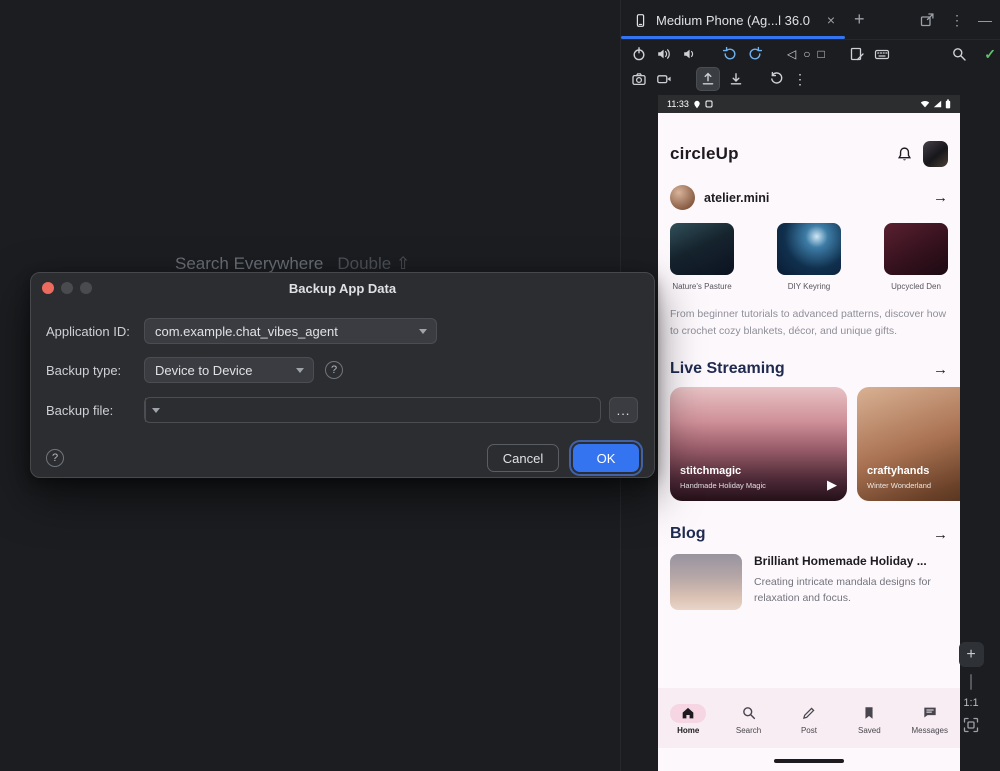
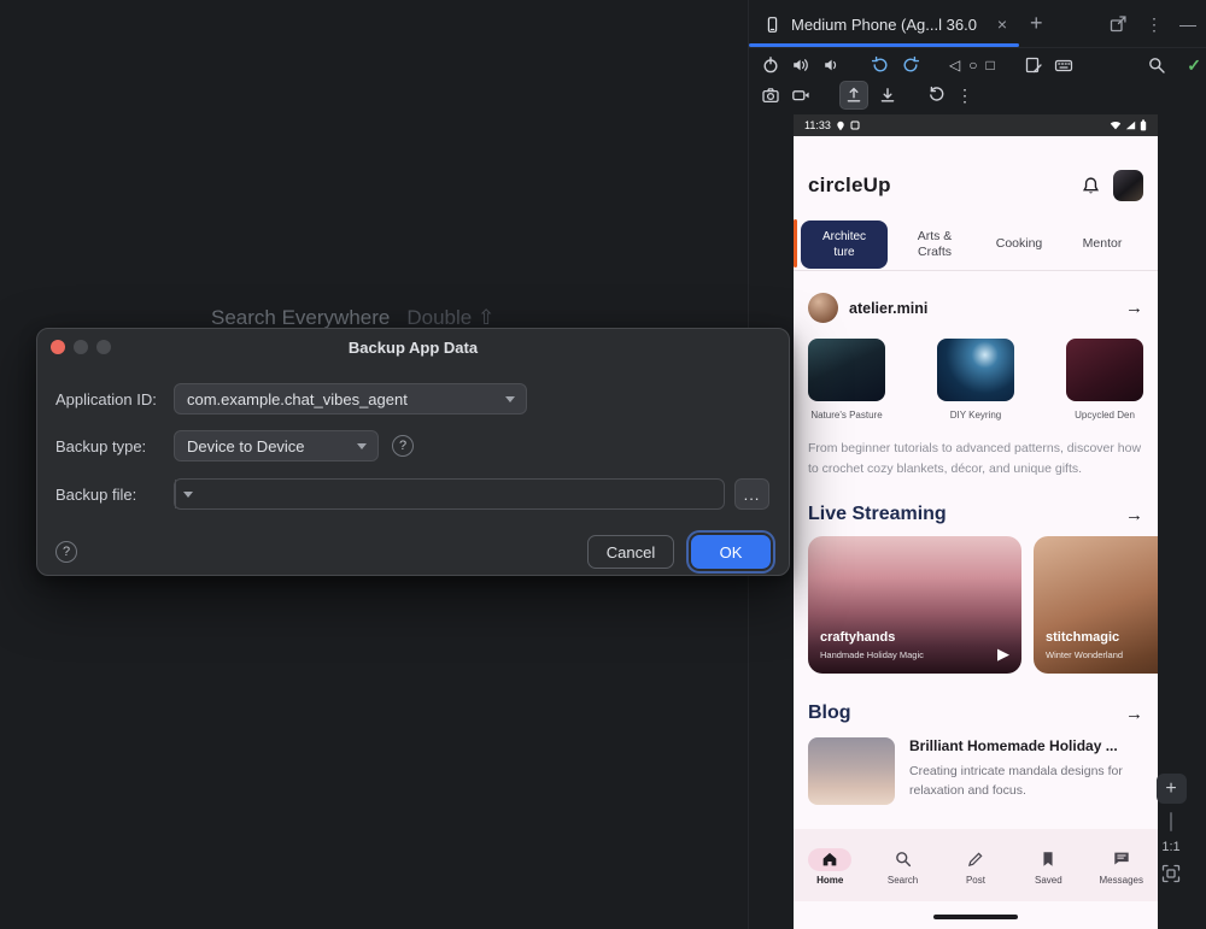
  Search Everywhere
  Double ⇧
  Medium Phone (Ag...l 36.0
  ×
  +
  ⋮
  —
  ◁
  ○
  □
  ✓
  ⋮
  +
  1:1
  11:33
  circleUp
+ Architec
+ ture
+ Arts &
+ Crafts
+ Cooking
+ Mentor
  atelier.mini
  →
  Nature's Pasture
  DIY Keyring
  Upcycled Den
  From beginner tutorials to advanced patterns, discover how to crochet cozy blankets, décor, and unique gifts.
  Live Streaming
  →
- stitchmagic
+ craftyhands
  Handmade Holiday Magic
  ▶
- craftyhands
+ stitchmagic
  Winter Wonderland
  Blog
  →
  Brilliant Homemade Holiday ...
  Creating intricate mandala designs for relaxation and focus.
  Home
  Search
  Post
  Saved
  Messages
  Backup App Data
  Application ID:
  com.example.chat_vibes_agent
  Backup type:
  Device to Device
  ?
  Backup file:
  ...
  ?
  Cancel
  OK
